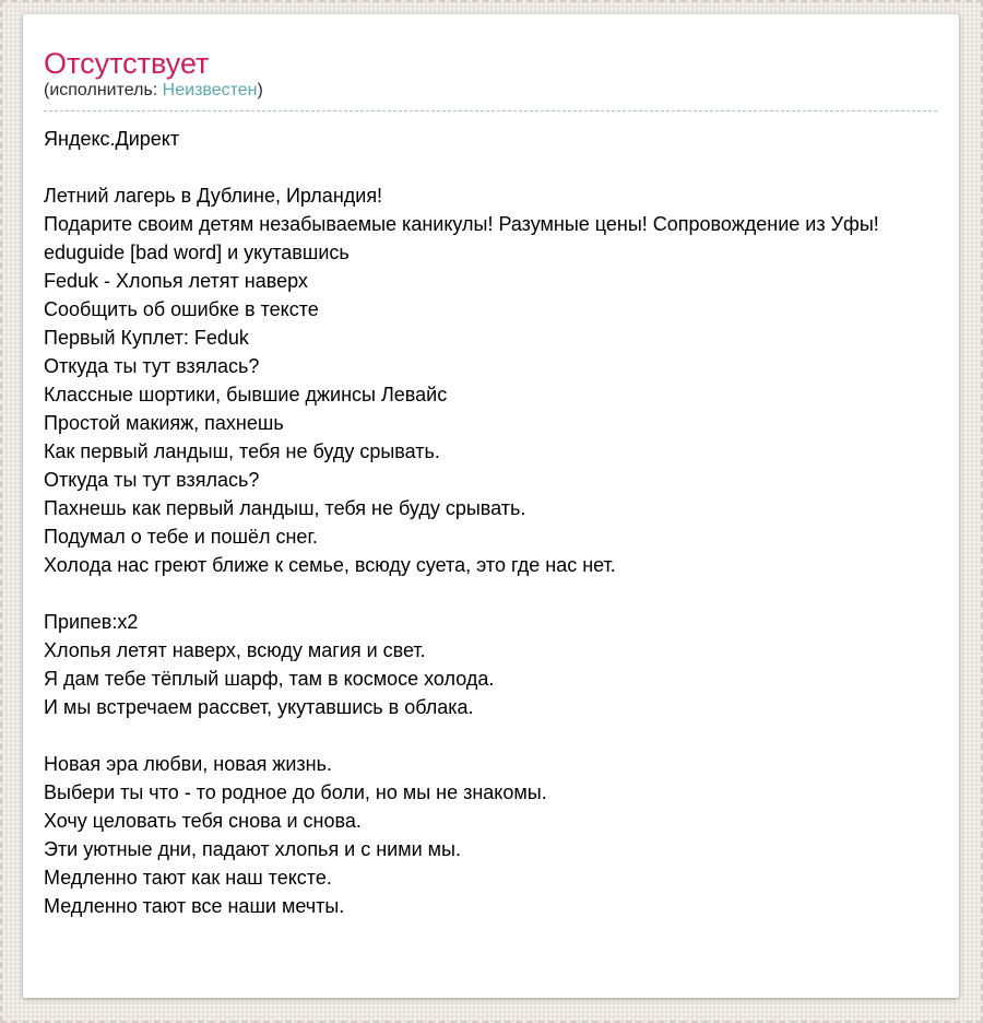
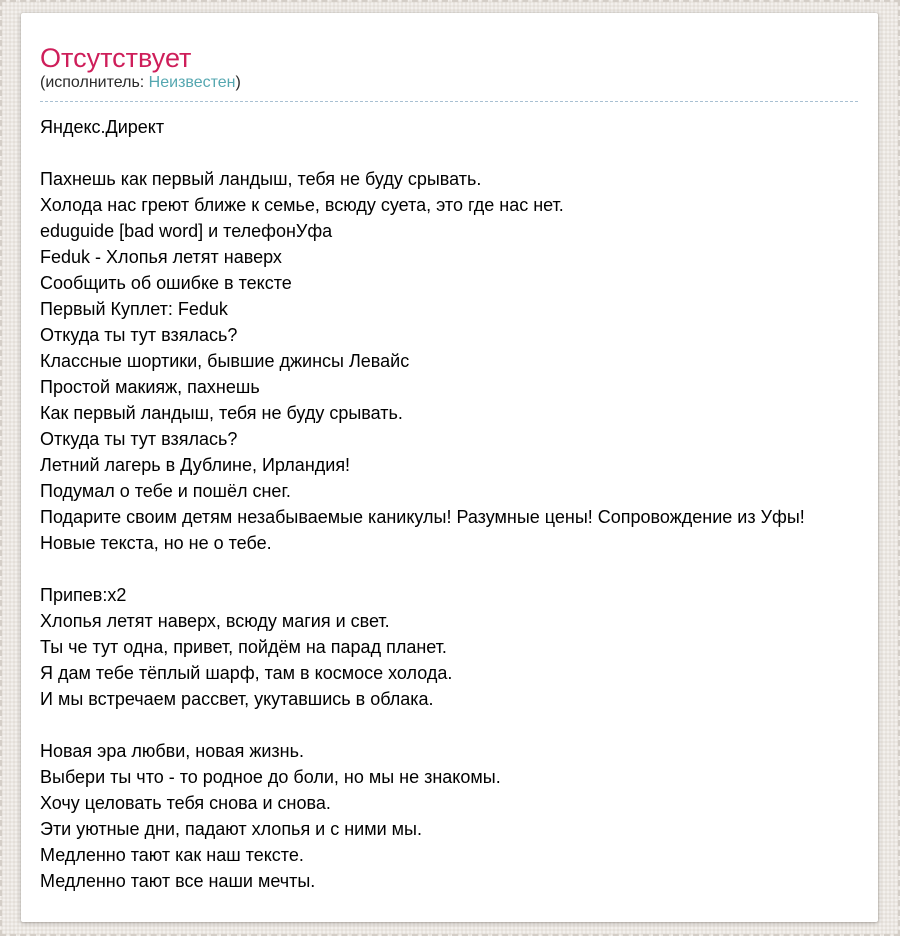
  Отсутствует
  (исполнитель: Неизвестен)
  Яндекс.Директ
- Летний лагерь в Дублине, Ирландия!
+ Пахнешь как первый ландыш, тебя не буду срывать.
- Подарите своим детям незабываемые каникулы! Разумные цены! Сопровождение из Уфы!
+ Холода нас греют ближе к семье, всюду суета, это где нас нет.
- eduguide [bad word] и укутавшись
+ eduguide [bad word] и телефонУфа
  Feduk - Хлопья летят наверх
  Сообщить об ошибке в тексте
  Первый Куплет: Feduk
  Откуда ты тут взялась?
  Классные шортики, бывшие джинсы Левайс
  Простой макияж, пахнешь
  Как первый ландыш, тебя не буду срывать.
  Откуда ты тут взялась?
- Пахнешь как первый ландыш, тебя не буду срывать.
+ Летний лагерь в Дублине, Ирландия!
  Подумал о тебе и пошёл снег.
- Холода нас греют ближе к семье, всюду суета, это где нас нет.
+ Подарите своим детям незабываемые каникулы! Разумные цены! Сопровождение из Уфы!
+ Новые текста, но не о тебе.
  Припев:x2
  Хлопья летят наверх, всюду магия и свет.
+ Ты че тут одна, привет, пойдём на парад планет.
  Я дам тебе тёплый шарф, там в космосе холода.
  И мы встречаем рассвет, укутавшись в облака.
  Новая эра любви, новая жизнь.
  Выбери ты что - то родное до боли, но мы не знакомы.
  Хочу целовать тебя снова и снова.
  Эти уютные дни, падают хлопья и с ними мы.
  Медленно тают как наш тексте.
  Медленно тают все наши мечты.
